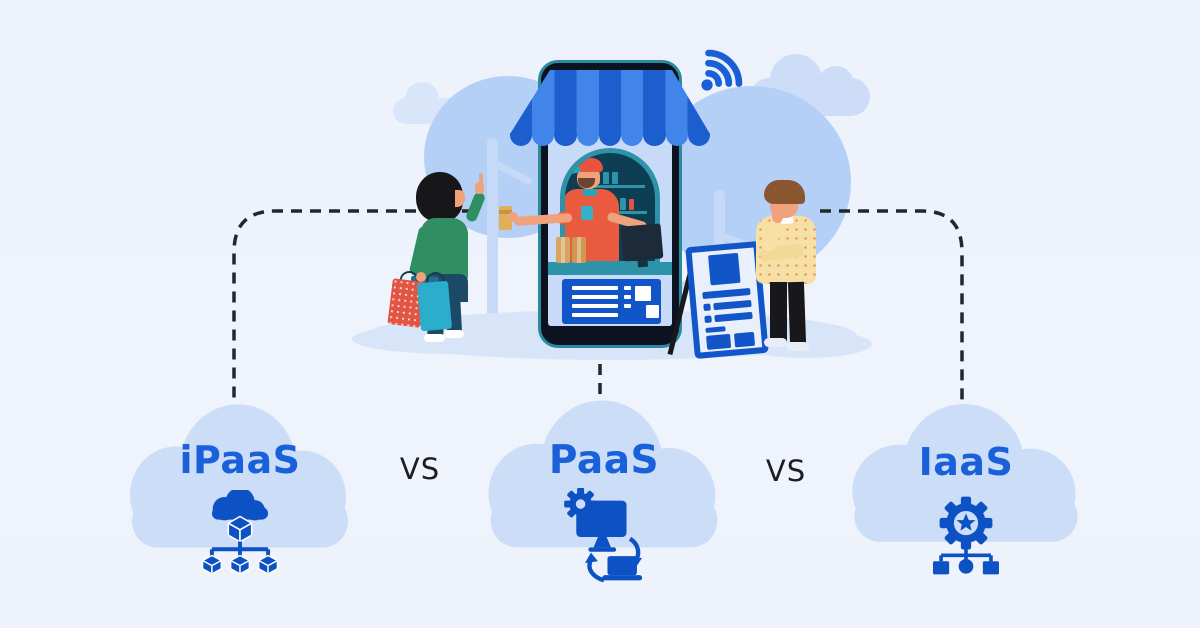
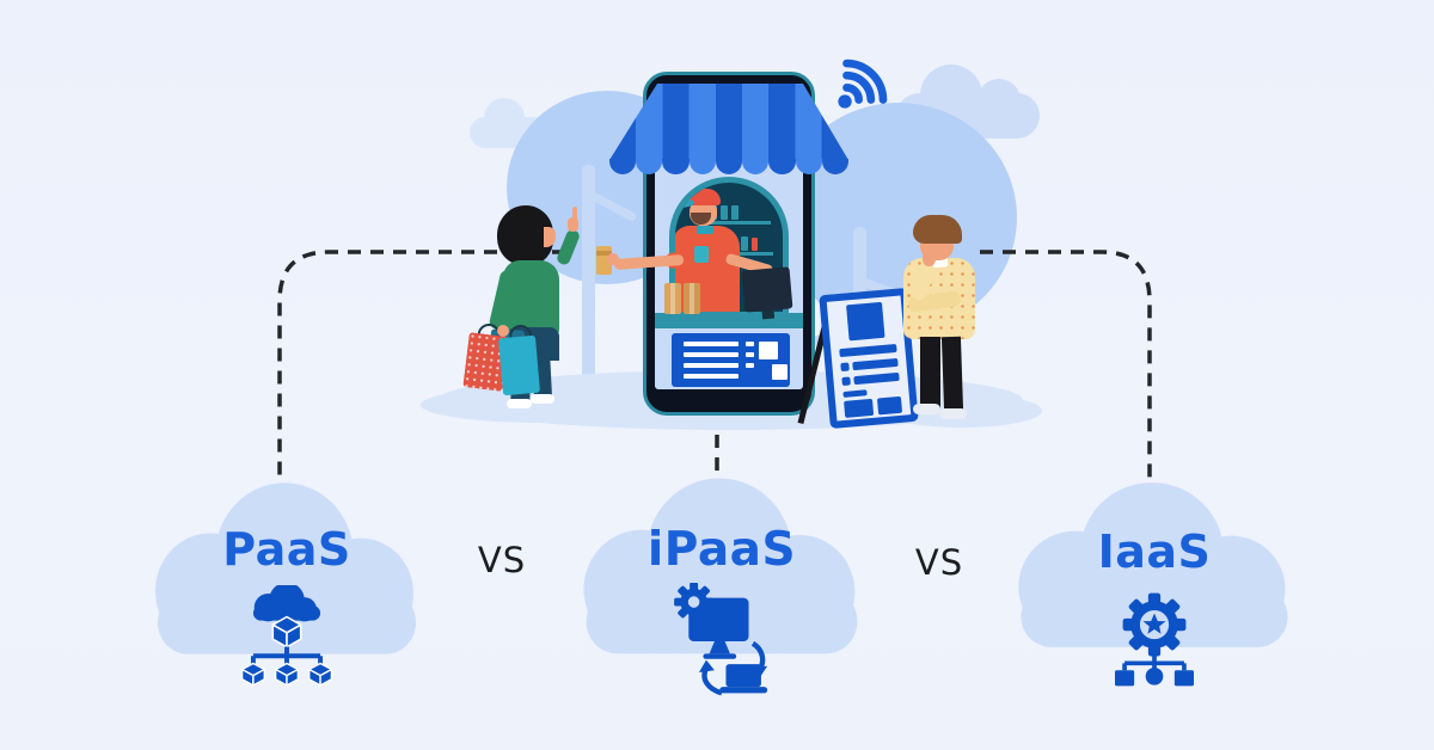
- iPaaS
+ PaaS
  VS
- PaaS
+ iPaaS
  VS
  IaaS
